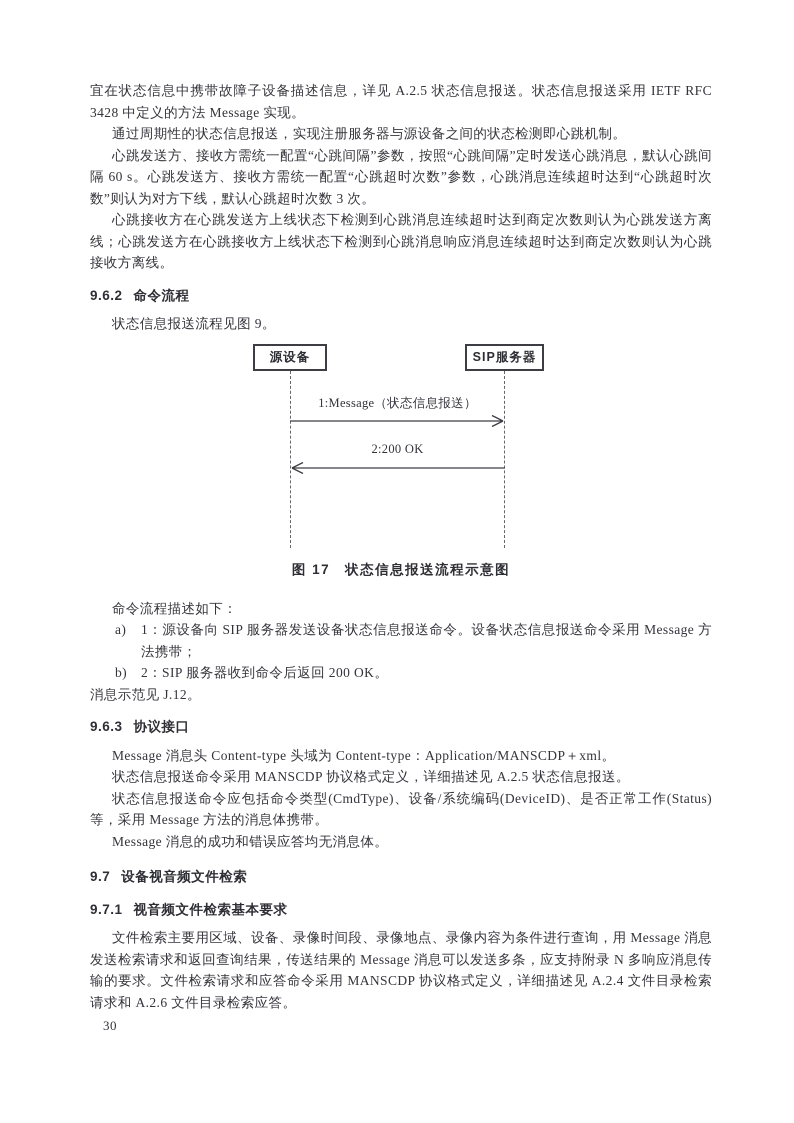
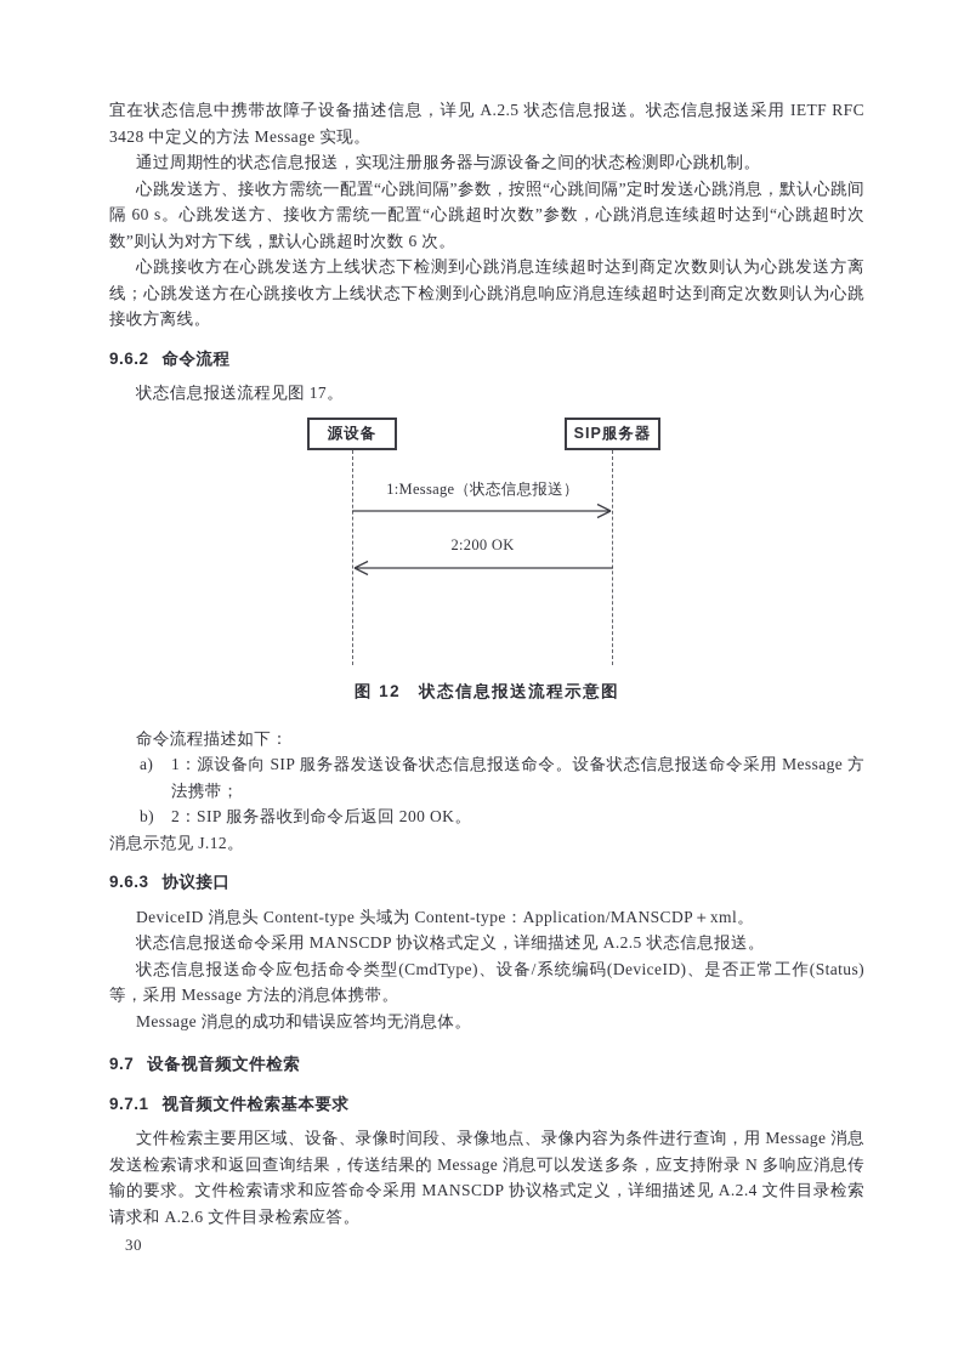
  宜在状态信息中携带故障子设备描述信息，详见 A.2.5 状态信息报送。状态信息报送采用 IETF RFC 3428 中定义的方法 Message 实现。
  通过周期性的状态信息报送，实现注册服务器与源设备之间的状态检测即心跳机制。
- 心跳发送方、接收方需统一配置“心跳间隔”参数，按照“心跳间隔”定时发送心跳消息，默认心跳间隔 60 s。心跳发送方、接收方需统一配置“心跳超时次数”参数，心跳消息连续超时达到“心跳超时次数”则认为对方下线，默认心跳超时次数 3 次。
+ 心跳发送方、接收方需统一配置“心跳间隔”参数，按照“心跳间隔”定时发送心跳消息，默认心跳间隔 60 s。心跳发送方、接收方需统一配置“心跳超时次数”参数，心跳消息连续超时达到“心跳超时次数”则认为对方下线，默认心跳超时次数 6 次。
  心跳接收方在心跳发送方上线状态下检测到心跳消息连续超时达到商定次数则认为心跳发送方离线；心跳发送方在心跳接收方上线状态下检测到心跳消息响应消息连续超时达到商定次数则认为心跳接收方离线。
  9.6.2
  命令流程
- 状态信息报送流程见图 9。
+ 状态信息报送流程见图 17。
  源设备
  SIP服务器
  1:Message（状态信息报送）
  2:200 OK
- 图 17 状态信息报送流程示意图
+ 图 12 状态信息报送流程示意图
  命令流程描述如下：
  a)
  1：源设备向 SIP 服务器发送设备状态信息报送命令。设备状态信息报送命令采用 Message 方法携带；
  b)
  2：SIP 服务器收到命令后返回 200 OK。
  消息示范见 J.12。
  9.6.3
  协议接口
- Message 消息头 Content-type 头域为 Content-type：Application/MANSCDP＋xml。
+ DeviceID 消息头 Content-type 头域为 Content-type：Application/MANSCDP＋xml。
  状态信息报送命令采用 MANSCDP 协议格式定义，详细描述见 A.2.5 状态信息报送。
  状态信息报送命令应包括命令类型(CmdType)、设备/系统编码(DeviceID)、是否正常工作(Status)等，采用 Message 方法的消息体携带。
  Message 消息的成功和错误应答均无消息体。
  9.7
  设备视音频文件检索
  9.7.1
  视音频文件检索基本要求
  文件检索主要用区域、设备、录像时间段、录像地点、录像内容为条件进行查询，用 Message 消息发送检索请求和返回查询结果，传送结果的 Message 消息可以发送多条，应支持附录 N 多响应消息传输的要求。文件检索请求和应答命令采用 MANSCDP 协议格式定义，详细描述见 A.2.4 文件目录检索请求和 A.2.6 文件目录检索应答。
  30
